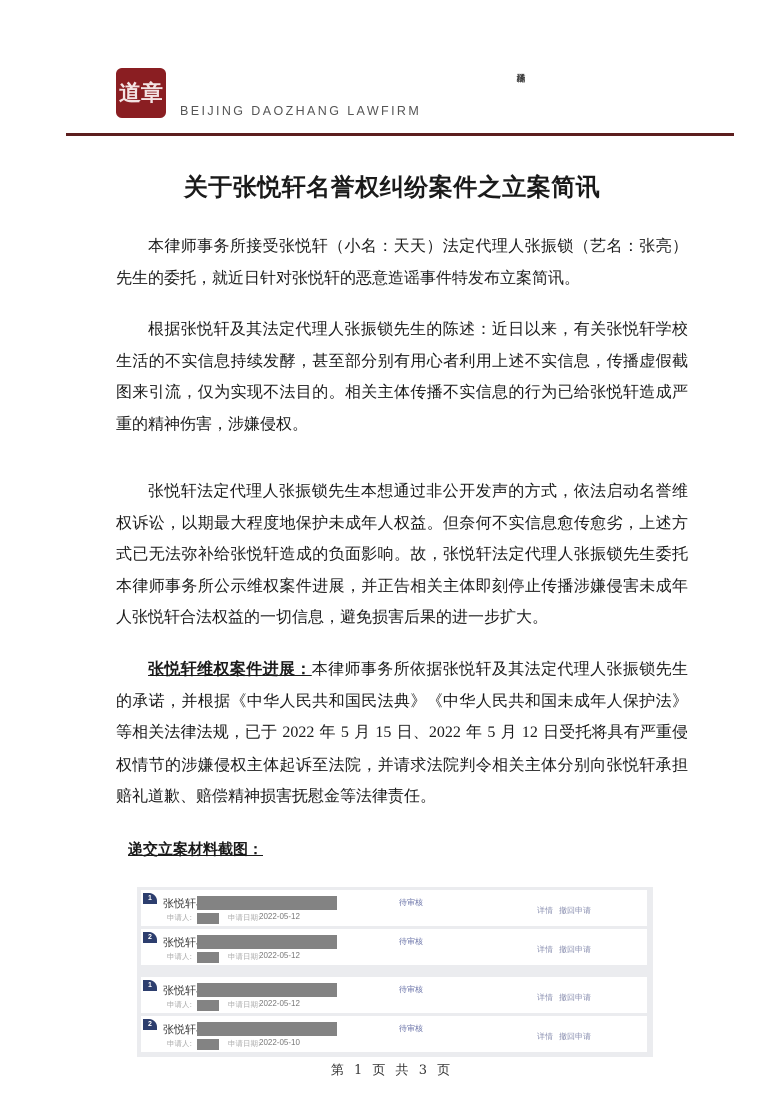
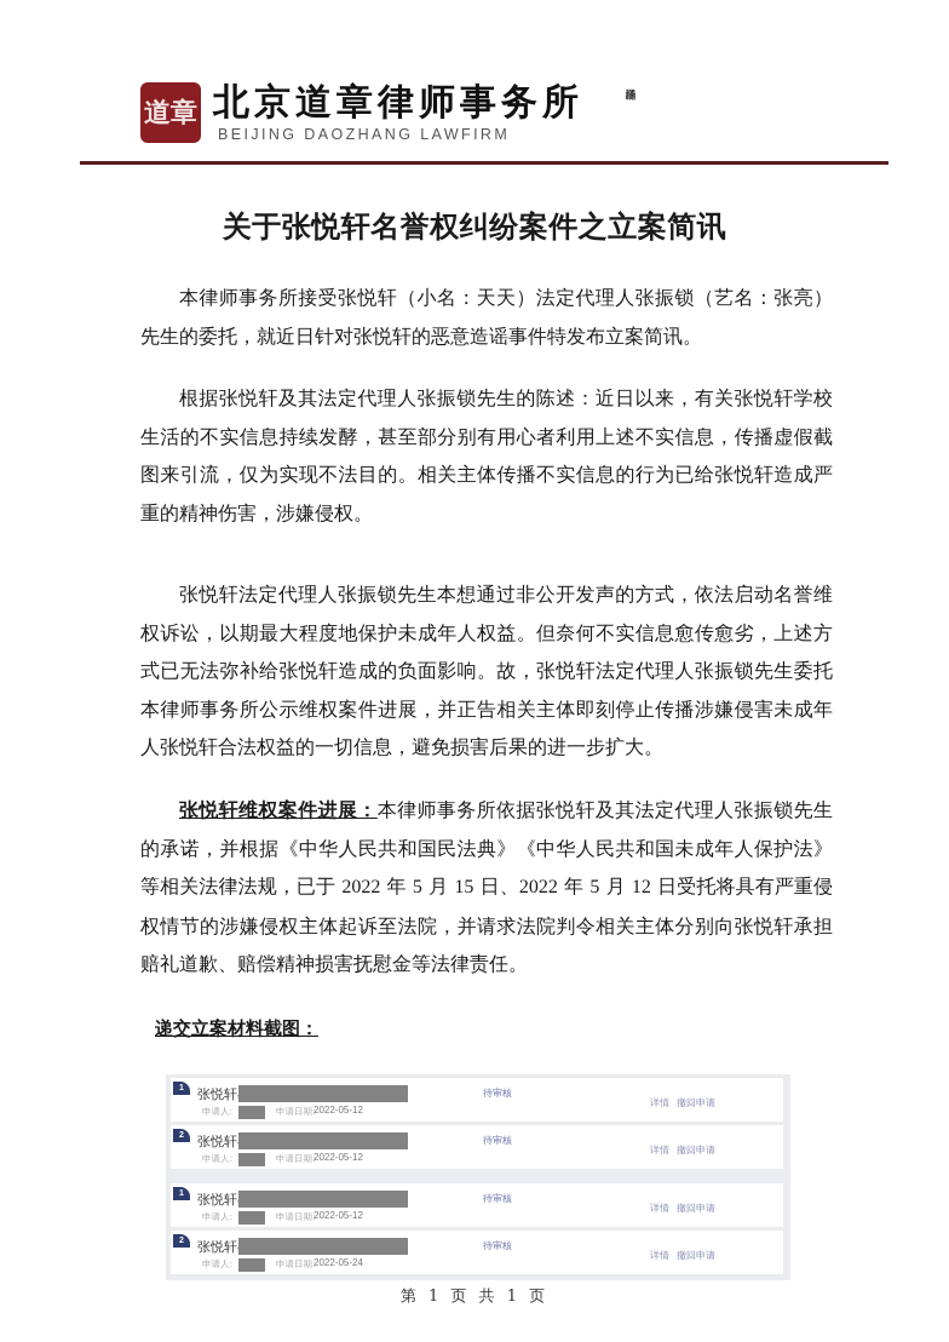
  道章
+ 北京道章律师事务所
  BEIJING DAOZHANG LAWFIRM
  关于张悦轩名誉权纠纷案件之立案简讯
  本律师事务所接受张悦轩（小名：天天）法定代理人张振锁（艺名：张亮）先生的委托，就近日针对张悦轩的恶意造谣事件特发布立案简讯。
  根据张悦轩及其法定代理人张振锁先生的陈述：近日以来，有关张悦轩学校生活的不实信息持续发酵，甚至部分别有用心者利用上述不实信息，传播虚假截图来引流，仅为实现不法目的。相关主体传播不实信息的行为已给张悦轩造成严重的精神伤害，涉嫌侵权。
  张悦轩法定代理人张振锁先生本想通过非公开发声的方式，依法启动名誉维权诉讼，以期最大程度地保护未成年人权益。但奈何不实信息愈传愈劣，上述方式已无法弥补给张悦轩造成的负面影响。故，张悦轩法定代理人张振锁先生委托本律师事务所公示维权案件进展，并正告相关主体即刻停止传播涉嫌侵害未成年人张悦轩合法权益的一切信息，避免损害后果的进一步扩大。
  张悦轩维权案件进展：本律师事务所依据张悦轩及其法定代理人张振锁先生的承诺，并根据《中华人民共和国民法典》《中华人民共和国未成年人保护法》等相关法律法规，已于 2022 年 5 月 15 日、2022 年 5 月 12 日受托将具有严重侵权情节的涉嫌侵权主体起诉至法院，并请求法院判令相关主体分别向张悦轩承担赔礼道歉、赔偿精神损害抚慰金等法律责任。
  递交立案材料截图：
  张悦轩
  申请人:
  申请日期:
  2022-05-12
  待审核
  详情
  撤回申请
  张悦轩
  申请人:
  申请日期:
  2022-05-12
  待审核
  详情
  撤回申请
  张悦轩
  申请人:
  申请日期:
  2022-05-12
  待审核
  详情
  撤回申请
  张悦轩
  申请人:
  申请日期:
- 2022-05-10
+ 2022-05-24
  待审核
  详情
  撤回申请
- 第 1 页 共 3 页
+ 第 1 页 共 1 页
